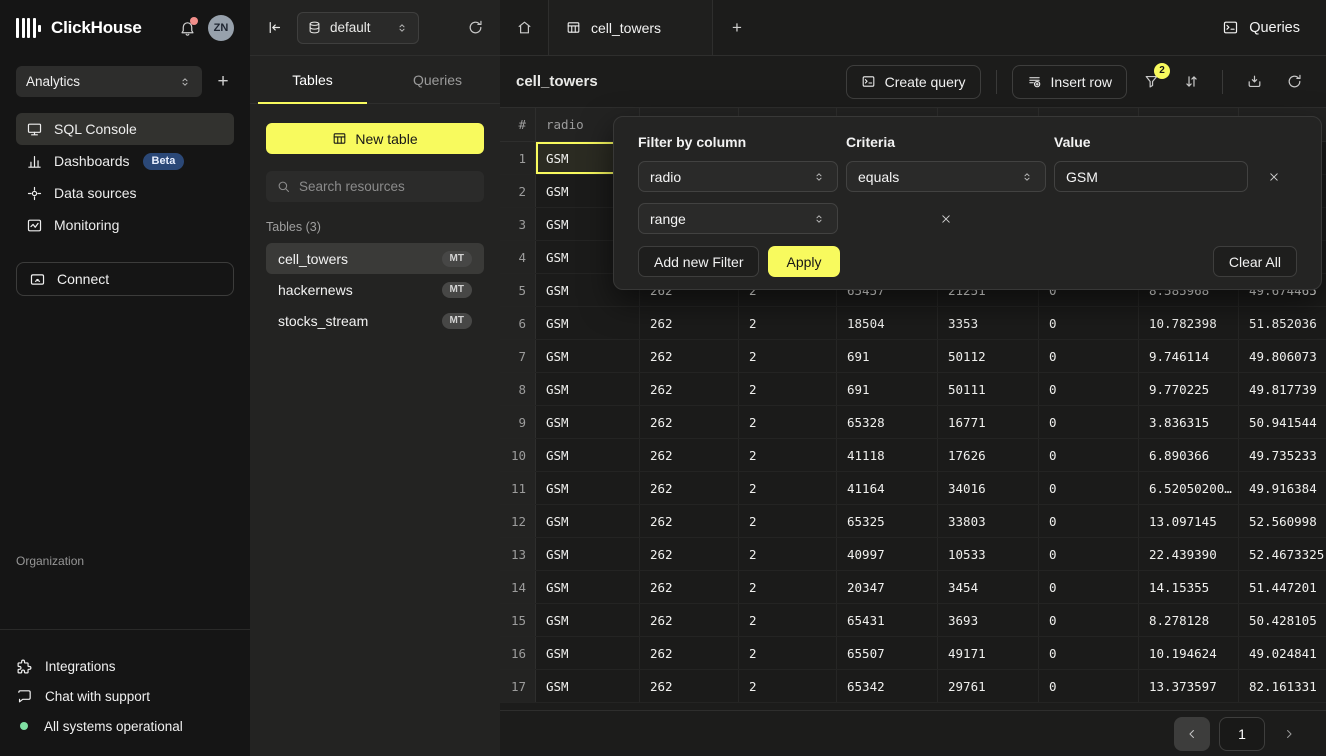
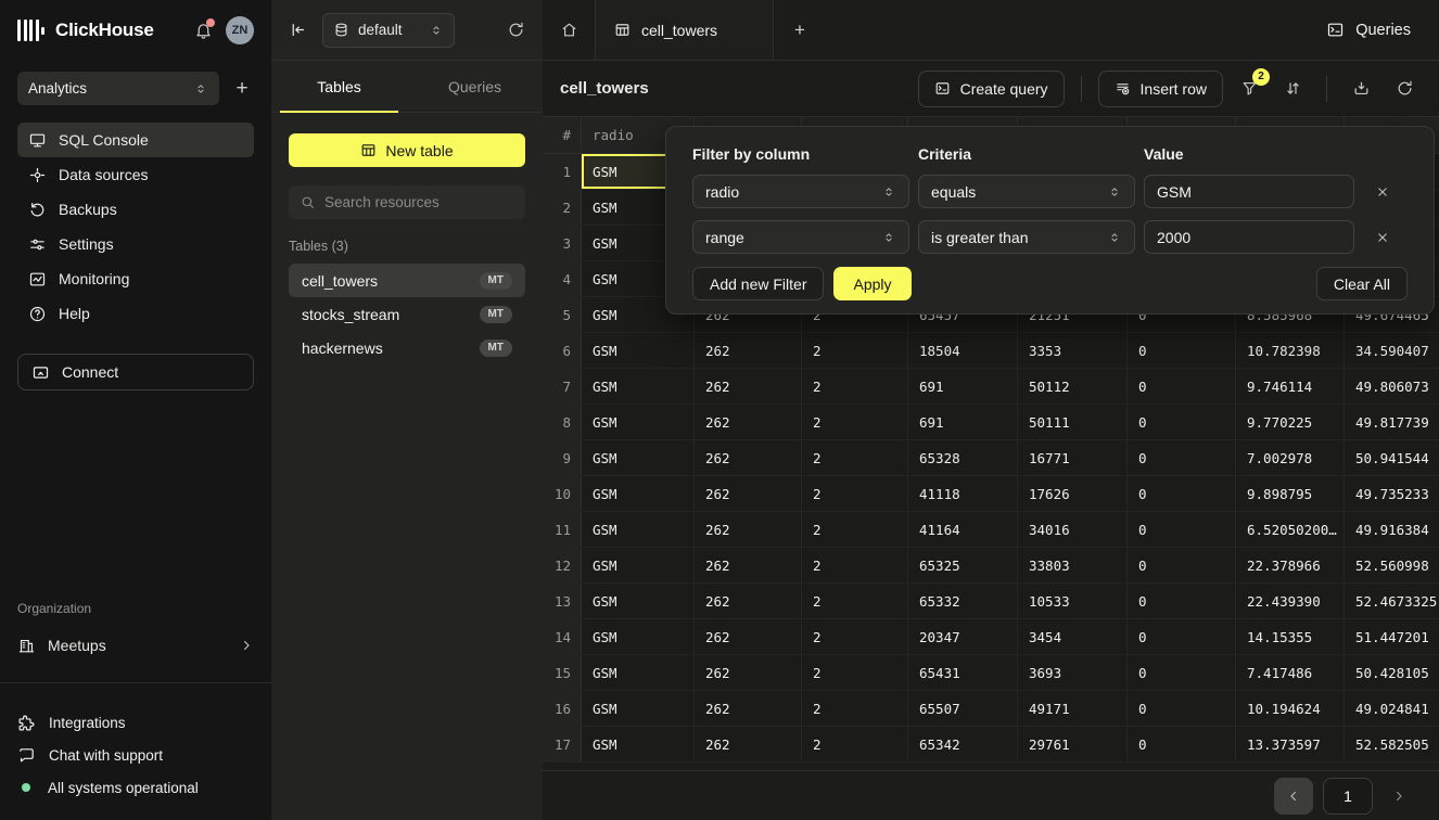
  ClickHouse
  ZN
  Analytics
  +
  SQL Console
- Dashboards
- Beta
  Data sources
+ Backups
+ Settings
  Monitoring
+ Help
  Connect
  Organization
+ Meetups
  Integrations
  Chat with support
  All systems operational
  default
  Tables
  Queries
  New table
  Search resources
  Tables (3)
  cell_towers
  MT
- hackernews
+ stocks_stream
  MT
- stocks_stream
+ hackernews
  MT
  cell_towers
  +
  Queries
  cell_towers
  Create query
  Insert row
  2
  #
  radio
  1
  GSM
  2
  GSM
  3
  GSM
  4
  GSM
  5
  GSM
  262
  2
  65457
  21251
  0
  8.585968
  49.674465
  6
  GSM
  262
  2
  18504
  3353
  0
  10.782398
- 51.852036
+ 34.590407
  7
  GSM
  262
  2
  691
  50112
  0
  9.746114
  49.806073
  8
  GSM
  262
  2
  691
  50111
  0
  9.770225
  49.817739
  9
  GSM
  262
  2
  65328
  16771
  0
- 3.836315
+ 7.002978
  50.941544
  10
  GSM
  262
  2
  41118
  17626
  0
- 6.890366
+ 9.898795
  49.735233
  11
  GSM
  262
  2
  41164
  34016
  0
  6.52050200…
  49.916384
  12
  GSM
  262
  2
  65325
  33803
  0
- 13.097145
+ 22.378966
  52.560998
  13
  GSM
  262
  2
- 40997
+ 65332
  10533
  0
  22.439390
  52.4673325
  14
  GSM
  262
  2
  20347
  3454
  0
  14.15355
  51.447201
  15
  GSM
  262
  2
  65431
  3693
  0
- 8.278128
+ 7.417486
  50.428105
  16
  GSM
  262
  2
  65507
  49171
  0
  10.194624
  49.024841
  17
  GSM
  262
  2
  65342
  29761
  0
  13.373597
- 82.161331
+ 52.582505
  1
  Filter by column
  Criteria
  Value
  radio
  equals
  GSM
  range
+ is greater than
+ 2000
  Add new Filter
  Apply
  Clear All
